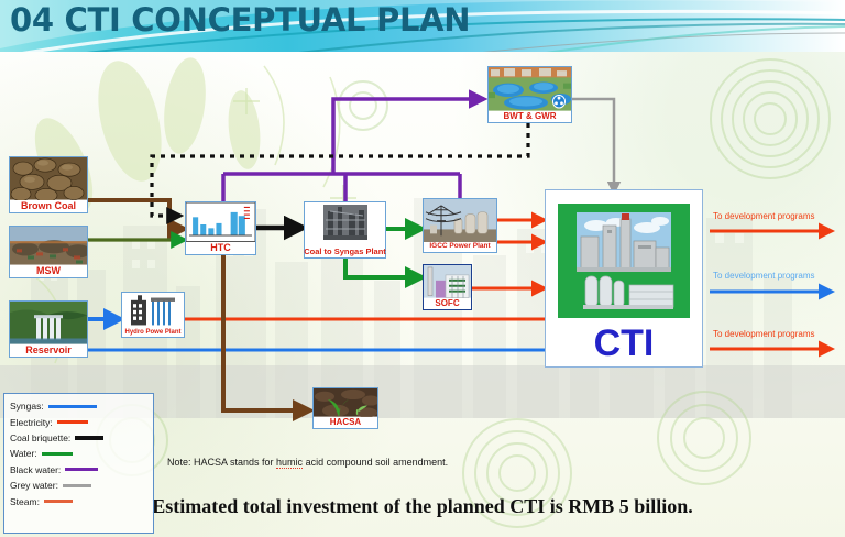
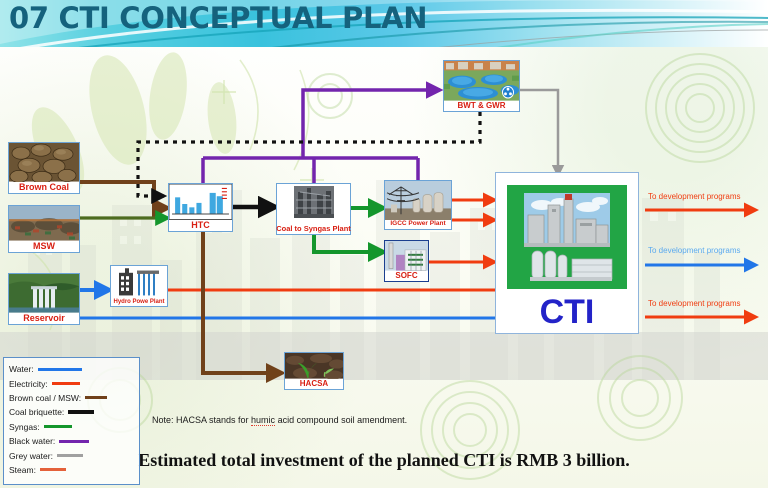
- 04 CTI CONCEPTUAL PLAN
+ 07 CTI CONCEPTUAL PLAN
  Brown Coal
  MSW
  Reservoir
  HTC
  Coal to Syngas Plant
  SOFC
  BWT & GWR
  HACSA
  CTI
  To development programs
  To development programs
  To development programs
- Syngas:
+ Water:
  Electricity:
+ Brown coal / MSW:
  Coal briquette:
- Water:
+ Syngas:
  Black water:
  Grey water:
  Steam:
  Note: HACSA stands for humic acid compound soil amendment.
- Estimated total investment of the planned CTI is RMB 5 billion.
+ Estimated total investment of the planned CTI is RMB 3 billion.
